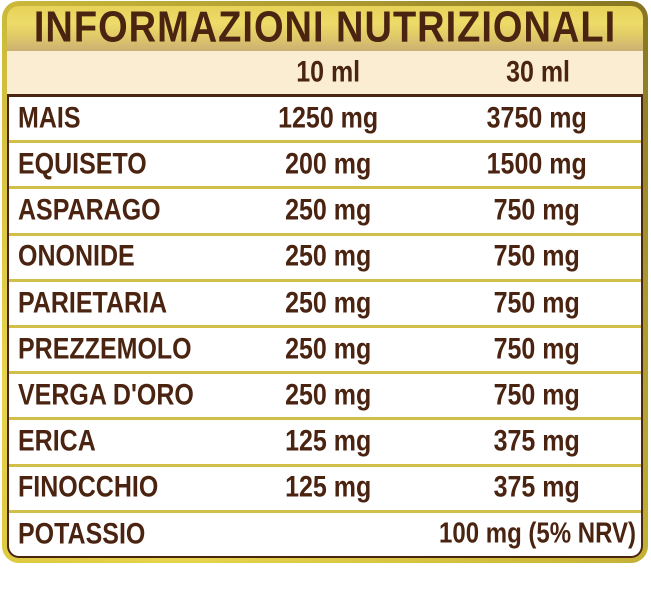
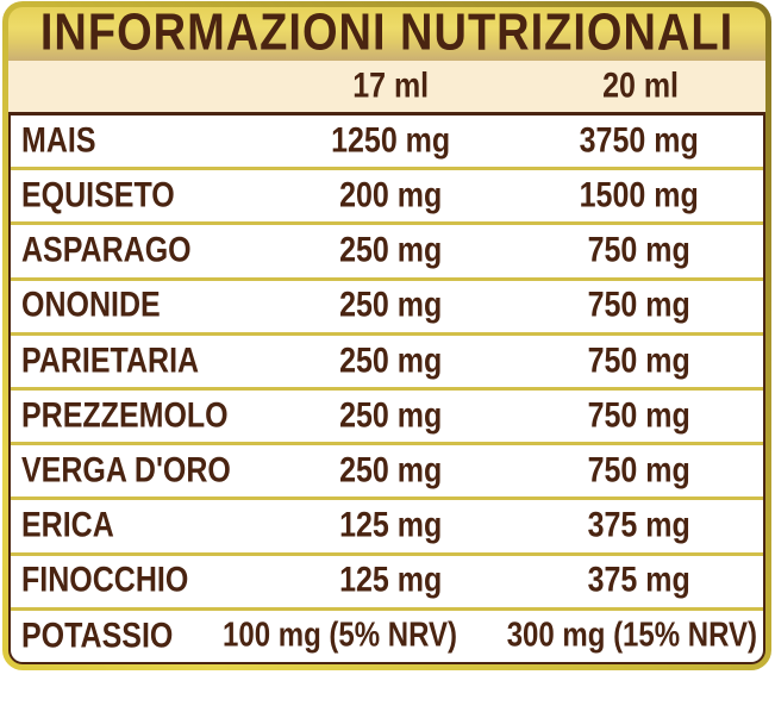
  INFORMAZIONI NUTRIZIONALI
- 10 ml
+ 17 ml
- 30 ml
+ 20 ml
  MAIS
  1250 mg
  3750 mg
  EQUISETO
  200 mg
  1500 mg
  ASPARAGO
  250 mg
  750 mg
  ONONIDE
  250 mg
  750 mg
  PARIETARIA
  250 mg
  750 mg
  PREZZEMOLO
  250 mg
  750 mg
  VERGA D'ORO
  250 mg
  750 mg
  ERICA
  125 mg
  375 mg
  FINOCCHIO
  125 mg
  375 mg
  POTASSIO
  100 mg (5% NRV)
+ 300 mg (15% NRV)
